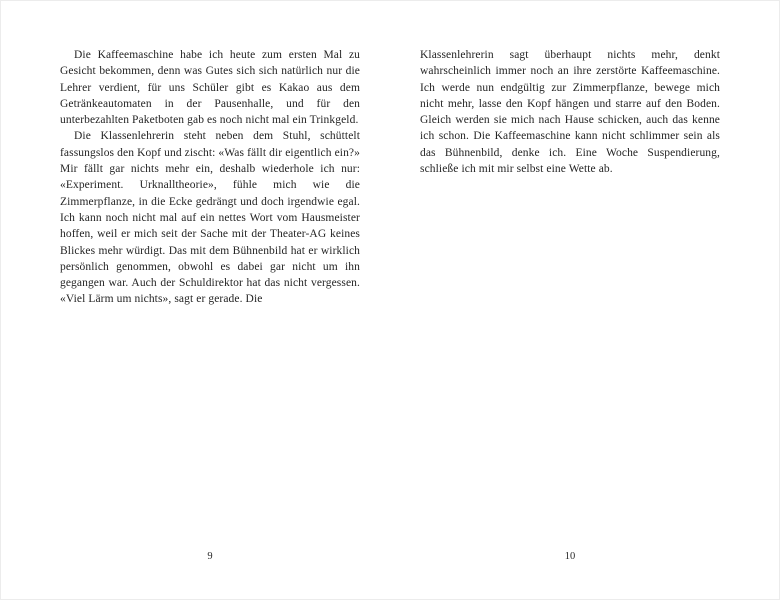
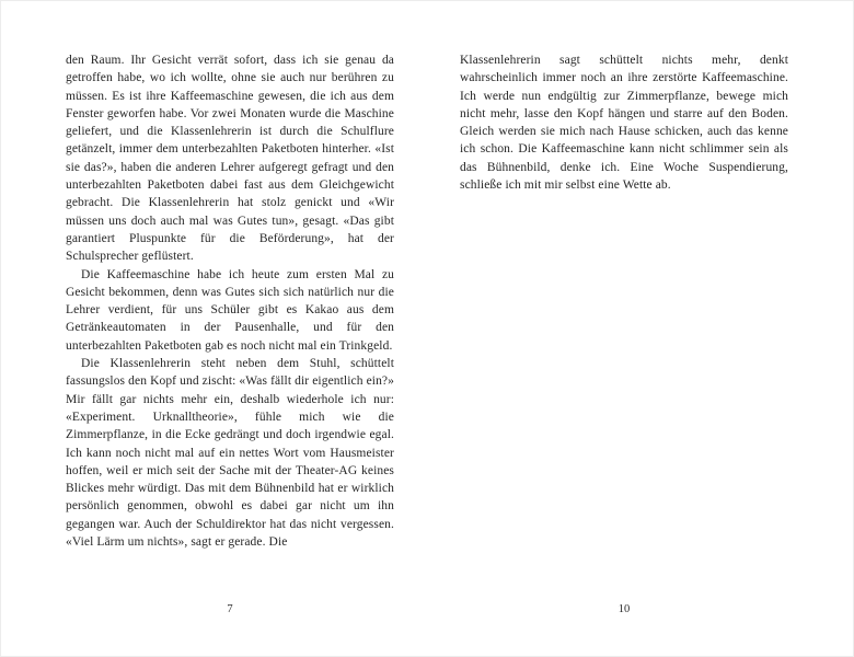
+ den Raum. Ihr Gesicht verrät sofort, dass ich sie genau da getroffen habe, wo ich wollte, ohne sie auch nur berühren zu müssen. Es ist ihre Kaffeemaschine gewesen, die ich aus dem Fenster geworfen habe. Vor zwei Monaten wurde die Maschine geliefert, und die Klassenlehrerin ist durch die Schulflure getänzelt, immer dem unterbezahlten Paketboten hinterher. «Ist sie das?», haben die anderen Lehrer aufgeregt gefragt und den unterbezahlten Paketboten dabei fast aus dem Gleichgewicht gebracht. Die Klassenlehrerin hat stolz genickt und «Wir müssen uns doch auch mal was Gutes tun», gesagt. «Das gibt garantiert Pluspunkte für die Beförderung», hat der Schulsprecher geflüstert.
  Die Kaffeemaschine habe ich heute zum ersten Mal zu Gesicht bekommen, denn was Gutes sich sich natürlich nur die Lehrer verdient, für uns Schüler gibt es Kakao aus dem Getränkeautomaten in der Pausenhalle, und für den unterbezahlten Paketboten gab es noch nicht mal ein Trinkgeld.
  Die Klassenlehrerin steht neben dem Stuhl, schüttelt fassungslos den Kopf und zischt: «Was fällt dir eigentlich ein?» Mir fällt gar nichts mehr ein, deshalb wiederhole ich nur: «Experiment. Urknalltheorie», fühle mich wie die Zimmerpflanze, in die Ecke gedrängt und doch irgendwie egal. Ich kann noch nicht mal auf ein nettes Wort vom Hausmeister hoffen, weil er mich seit der Sache mit der Theater-AG keines Blickes mehr würdigt. Das mit dem Bühnenbild hat er wirklich persönlich genommen, obwohl es dabei gar nicht um ihn gegangen war. Auch der Schuldirektor hat das nicht vergessen. «Viel Lärm um nichts», sagt er gerade. Die
- 9
+ 7
- Klassenlehrerin sagt überhaupt nichts mehr, denkt wahrscheinlich immer noch an ihre zerstörte Kaffeemaschine. Ich werde nun endgültig zur Zimmerpflanze, bewege mich nicht mehr, lasse den Kopf hängen und starre auf den Boden. Gleich werden sie mich nach Hause schicken, auch das kenne ich schon. Die Kaffeemaschine kann nicht schlimmer sein als das Bühnenbild, denke ich. Eine Woche Suspendierung, schließe ich mit mir selbst eine Wette ab.
+ Klassenlehrerin sagt schüttelt nichts mehr, denkt wahrscheinlich immer noch an ihre zerstörte Kaffeemaschine. Ich werde nun endgültig zur Zimmerpflanze, bewege mich nicht mehr, lasse den Kopf hängen und starre auf den Boden. Gleich werden sie mich nach Hause schicken, auch das kenne ich schon. Die Kaffeemaschine kann nicht schlimmer sein als das Bühnenbild, denke ich. Eine Woche Suspendierung, schließe ich mit mir selbst eine Wette ab.
  10
